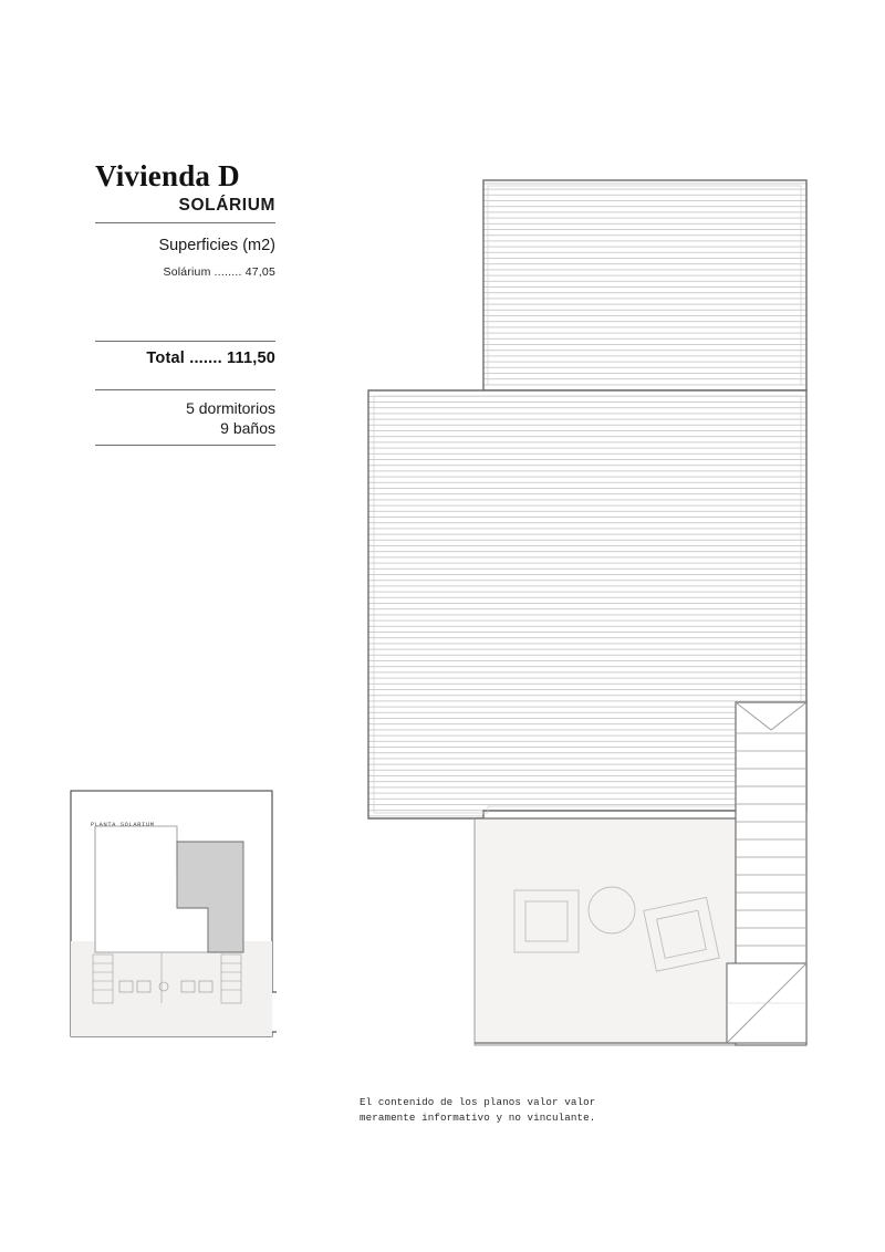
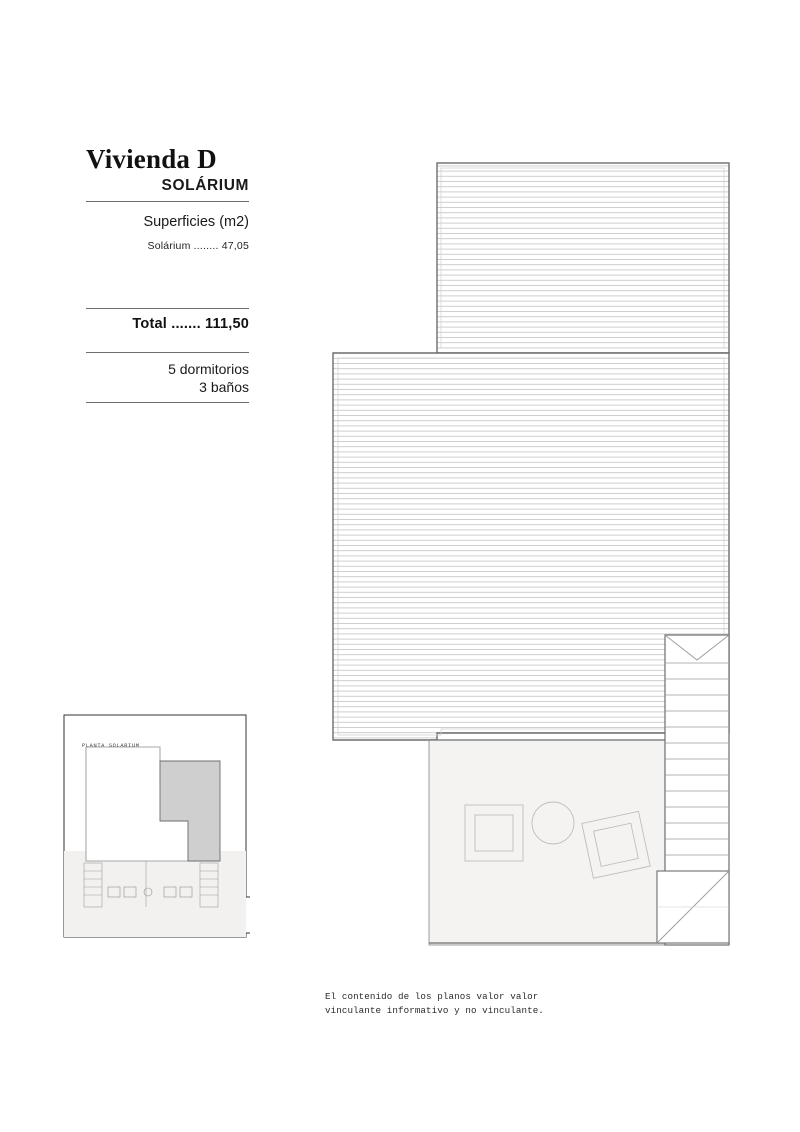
  Vivienda D
  SOLÁRIUM
  Superficies (m2)
  Solárium ........ 47,05
  Total ....... 111,50
  5 dormitorios
- 9 baños
+ 3 baños
  El contenido de los planos valor valor
- meramente informativo y no vinculante.
+ vinculante informativo y no vinculante.
